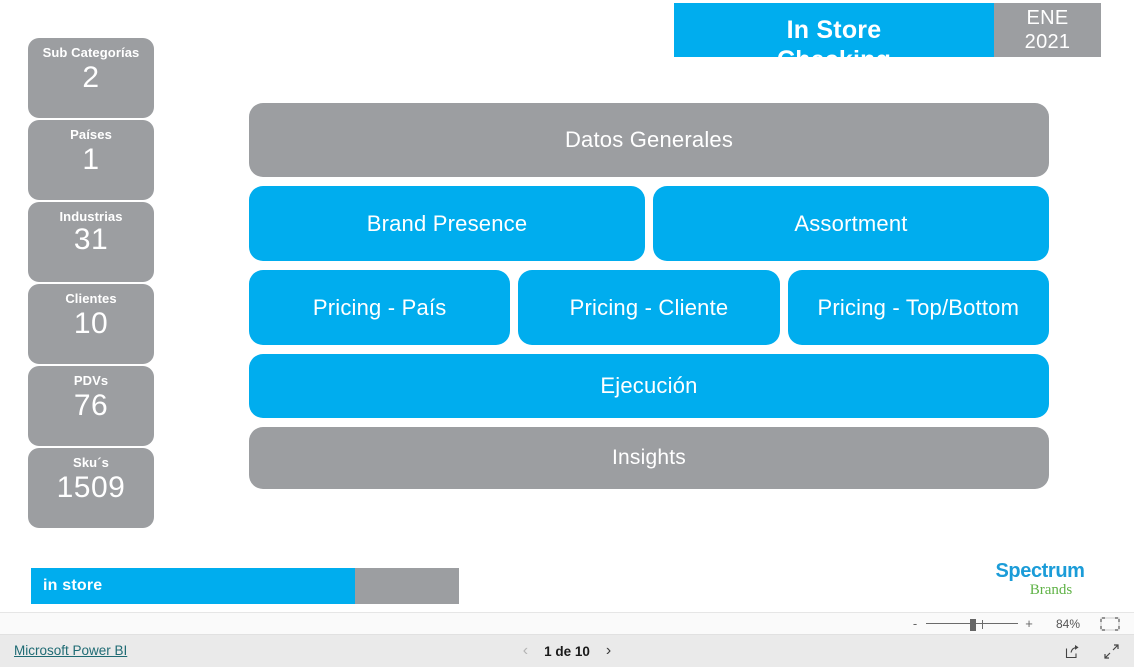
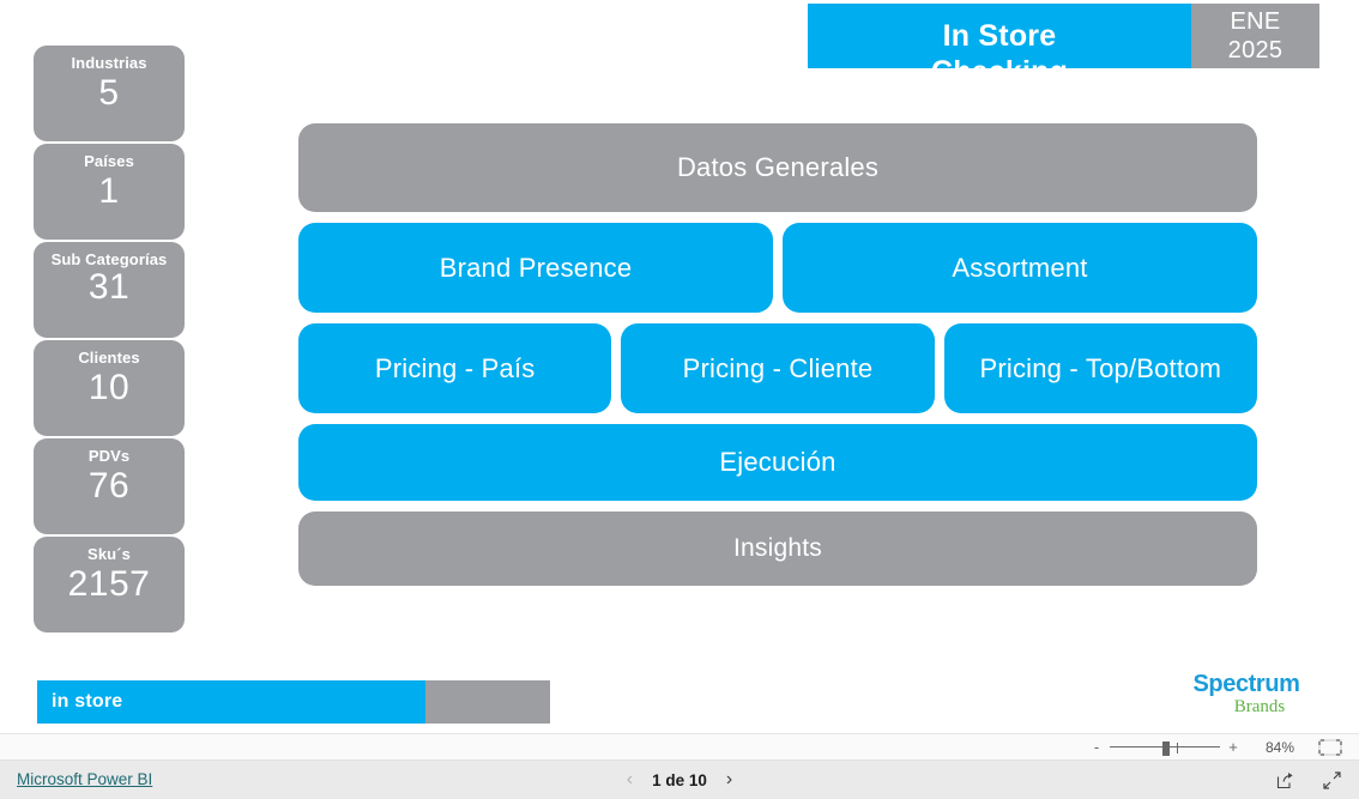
  In Store
  ENE
- 2021
+ 2025
- Sub Categorías
+ Industrias
- 2
+ 5
  Países
  1
- Industrias
+ Sub Categorías
  31
  Clientes
  10
  PDVs
  76
  Sku´s
- 1509
+ 2157
  Datos Generales
  Brand Presence
  Assortment
  Pricing - País
  Pricing - Cliente
  Pricing - Top/Bottom
  Ejecución
  Insights
  in store
  Spectrum
  Brands
  -
  +
  84%
  Microsoft Power BI
  ‹
  1 de 10
  ›
